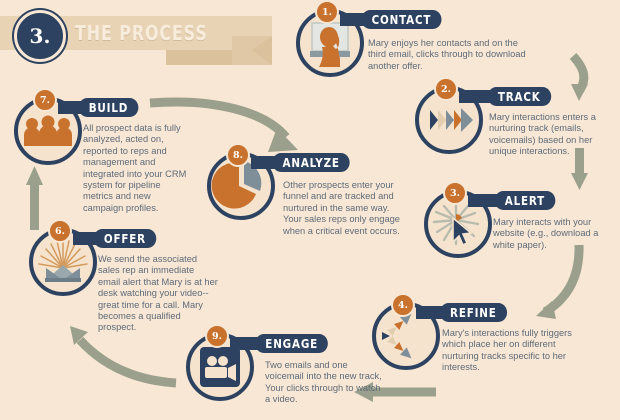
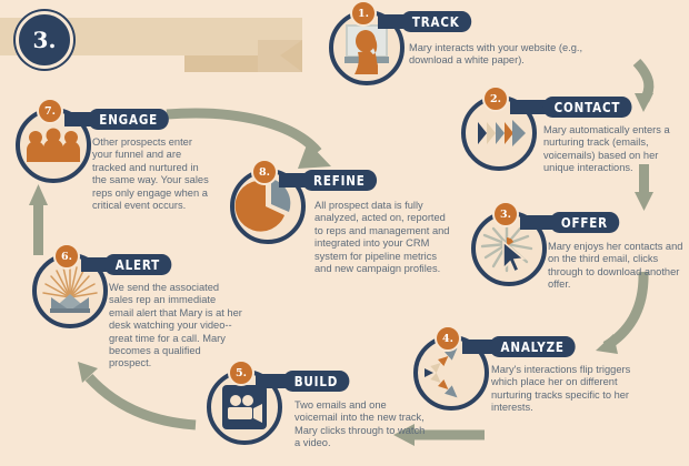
  3.
- THE PROCESS
  1.
- CONTACT
+ TRACK
- Mary enjoys her contacts and on the third email, clicks through to download another offer.
+ Mary interacts with your website (e.g., download a white paper).
  2.
- TRACK
+ CONTACT
- Mary interactions enters a nurturing track (emails, voicemails) based on her unique interactions.
+ Mary automatically enters a nurturing track (emails, voicemails) based on her unique interactions.
  3.
- ALERT
+ OFFER
- Mary interacts with your website (e.g., download a white paper).
+ Mary enjoys her contacts and on the third email, clicks through to download another offer.
  4.
- REFINE
+ ANALYZE
- Mary's interactions fully triggers which place her on different nurturing tracks specific to her interests.
+ Mary's interactions flip triggers which place her on different nurturing tracks specific to her interests.
- 9.
+ 5.
- ENGAGE
+ BUILD
- Two emails and one voicemail into the new track, Your clicks through to watch a video.
+ Two emails and one voicemail into the new track, Mary clicks through to watch a video.
  6.
- OFFER
+ ALERT
  We send the associated sales rep an immediate email alert that Mary is at her desk watching your video--great time for a call. Mary becomes a qualified prospect.
  7.
- BUILD
+ ENGAGE
- All prospect data is fully analyzed, acted on, reported to reps and management and integrated into your CRM system for pipeline metrics and new campaign profiles.
+ Other prospects enter your funnel and are tracked and nurtured in the same way. Your sales reps only engage when a critical event occurs.
  8.
- ANALYZE
+ REFINE
- Other prospects enter your funnel and are tracked and nurtured in the same way. Your sales reps only engage when a critical event occurs.
+ All prospect data is fully analyzed, acted on, reported to reps and management and integrated into your CRM system for pipeline metrics and new campaign profiles.
